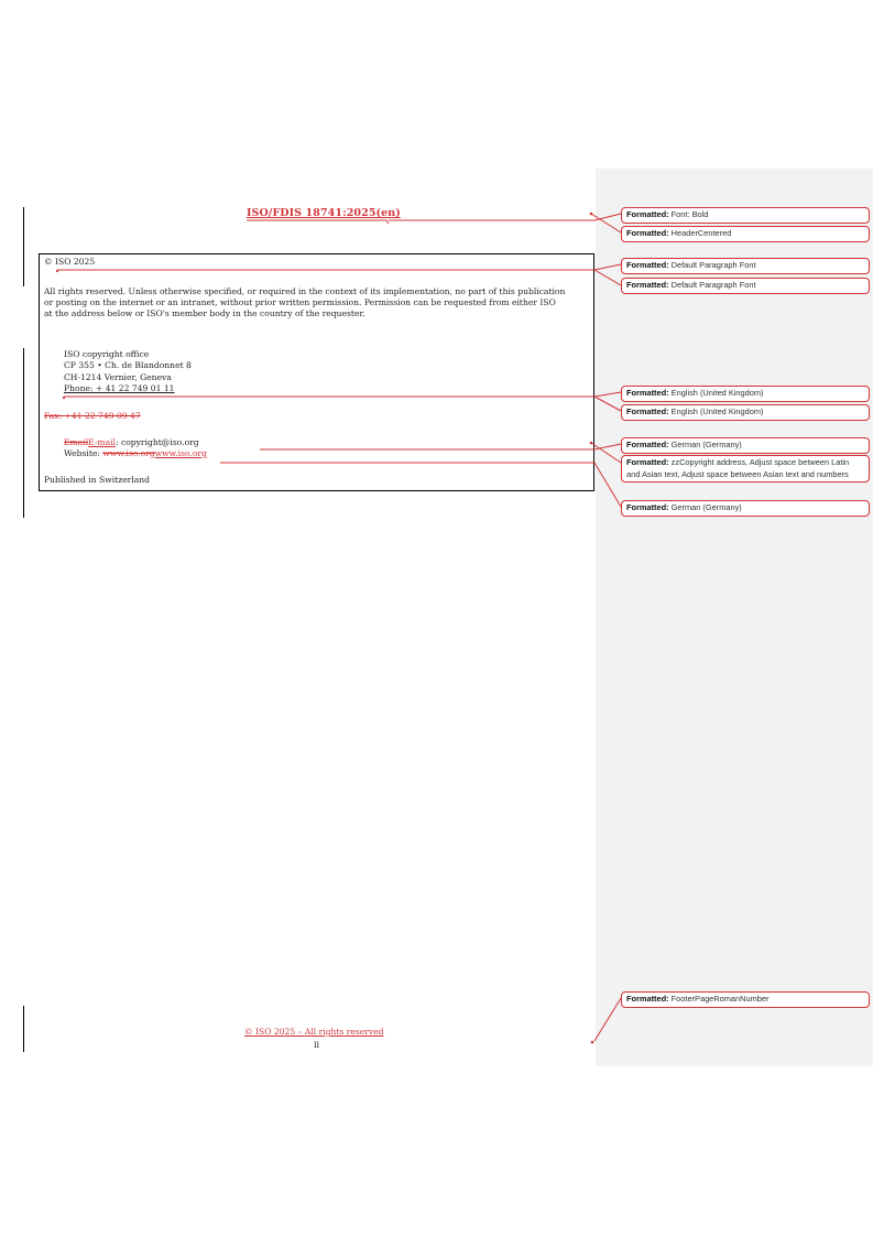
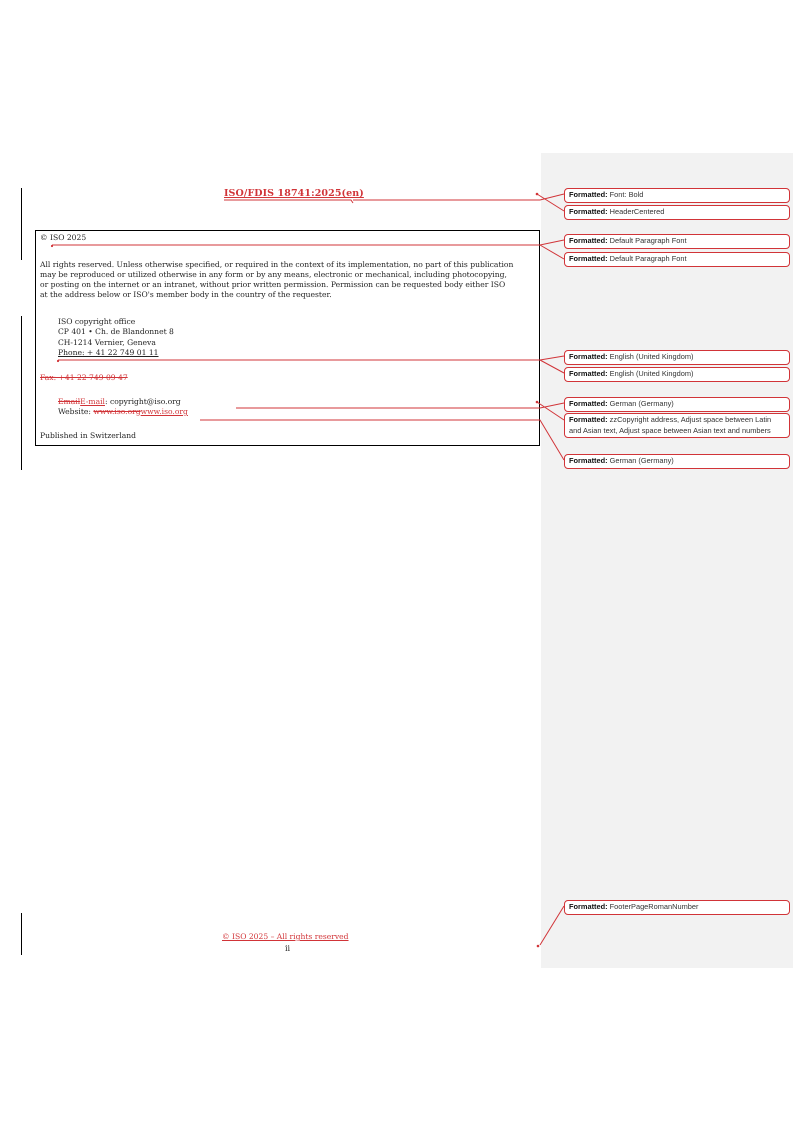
  ISO/FDIS 18741:2025(en)
  © ISO 2025
  All rights reserved. Unless otherwise specified, or required in the context of its implementation, no part of this publication
+ may be reproduced or utilized otherwise in any form or by any means, electronic or mechanical, including photocopying,
- or posting on the internet or an intranet, without prior written permission. Permission can be requested from either ISO
+ or posting on the internet or an intranet, without prior written permission. Permission can be requested body either ISO
  at the address below or ISO's member body in the country of the requester.
  ISO copyright office
- CP 355 • Ch. de Blandonnet 8
+ CP 401 • Ch. de Blandonnet 8
  CH-1214 Vernier, Geneva
  Phone: + 41 22 749 01 11
  Fax: +41 22 749 09 47
  EmailE-mail: copyright@iso.org
  Website: www.iso.orgwww.iso.org
  Published in Switzerland
  © ISO 2025 – All rights reserved
  ii
  Formatted: Font: Bold
  Formatted: HeaderCentered
  Formatted: Default Paragraph Font
  Formatted: Default Paragraph Font
  Formatted: English (United Kingdom)
  Formatted: English (United Kingdom)
  Formatted: German (Germany)
  Formatted: zzCopyright address, Adjust space between Latin and Asian text, Adjust space between Asian text and numbers
  Formatted: German (Germany)
  Formatted: FooterPageRomanNumber
